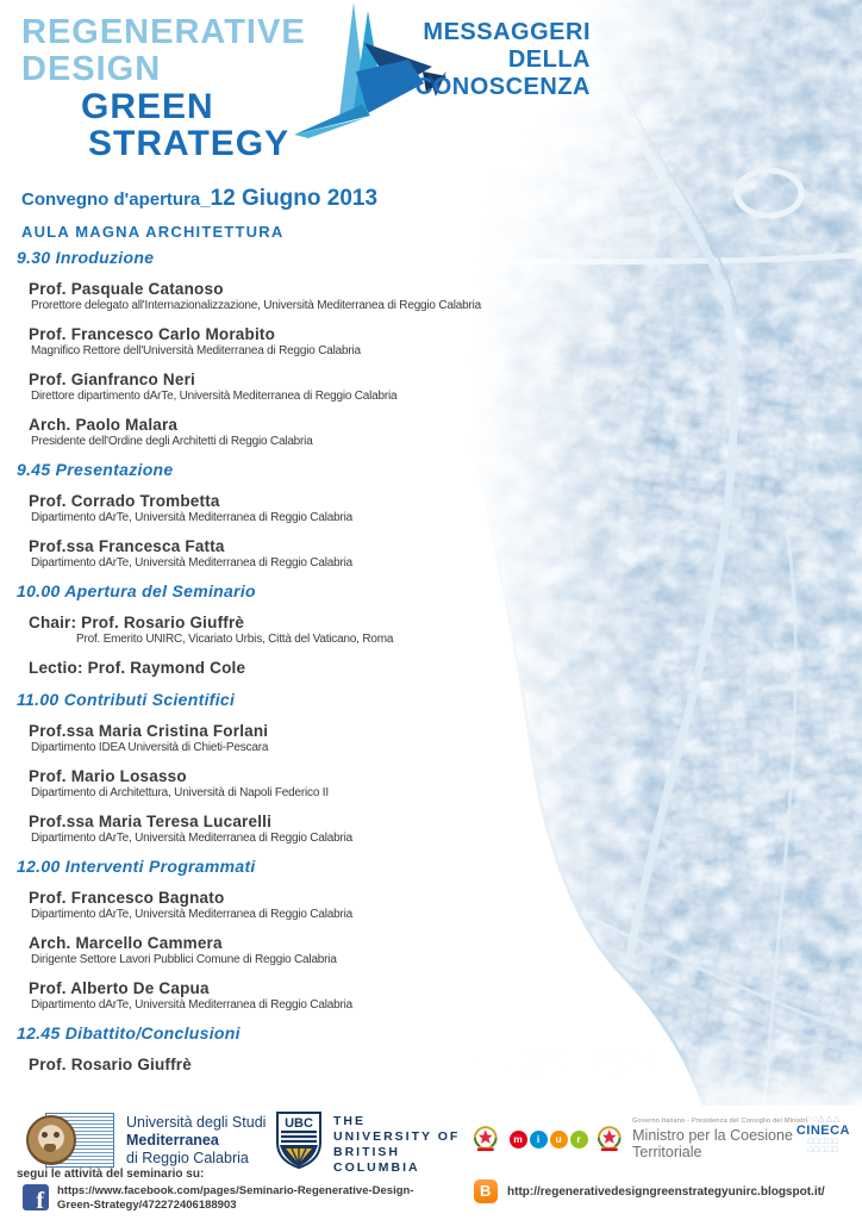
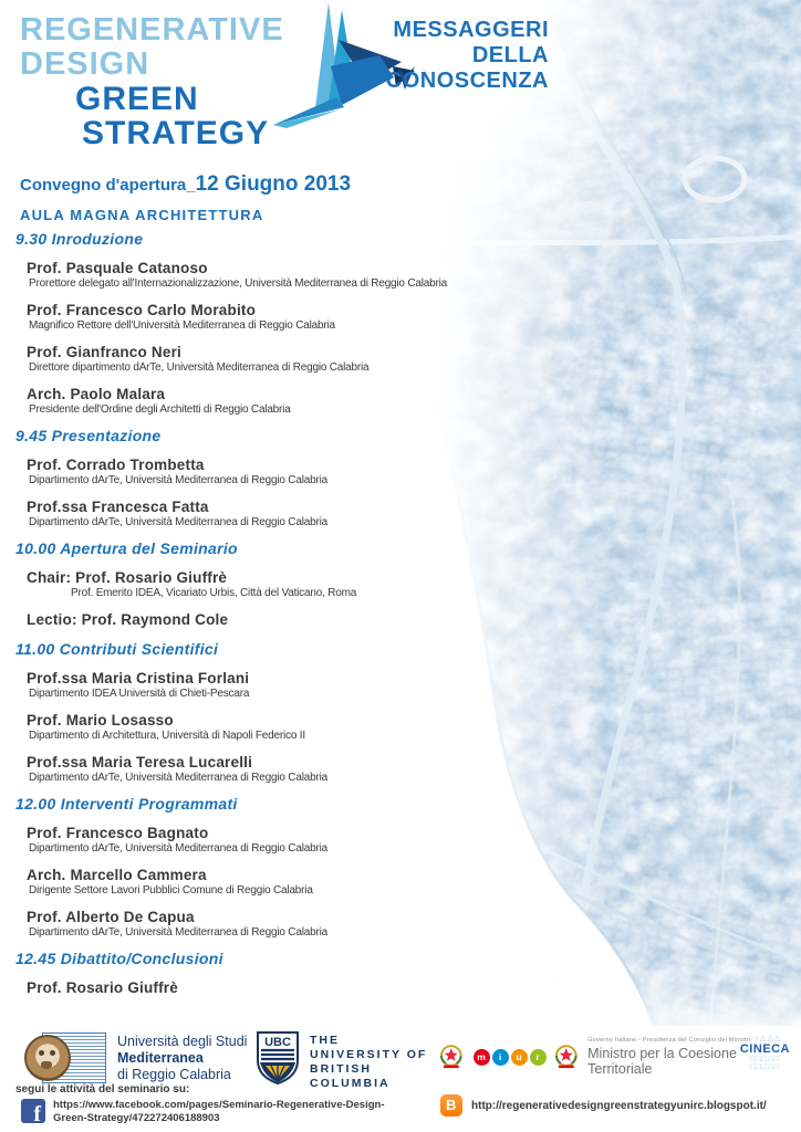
  REGENERATIVE
  DESIGN
  GREEN
  STRATEGY
  MESSAGGERI
  DELLA
  CONOSCENZA
  Convegno d'apertura_12 Giugno 2013
  AULA MAGNA ARCHITETTURA
  9.30 Inroduzione
  Prof. Pasquale Catanoso
  Prorettore delegato all'Internazionalizzazione, Università Mediterranea di Reggio Calabria
  Prof. Francesco Carlo Morabito
  Magnifico Rettore dell'Università Mediterranea di Reggio Calabria
  Prof. Gianfranco Neri
  Direttore dipartimento dArTe, Università Mediterranea di Reggio Calabria
  Arch. Paolo Malara
  Presidente dell'Ordine degli Architetti di Reggio Calabria
  9.45 Presentazione
  Prof. Corrado Trombetta
  Dipartimento dArTe, Università Mediterranea di Reggio Calabria
  Prof.ssa Francesca Fatta
  Dipartimento dArTe, Università Mediterranea di Reggio Calabria
  10.00 Apertura del Seminario
  Chair: Prof. Rosario Giuffrè
- Prof. Emerito UNIRC, Vicariato Urbis, Città del Vaticano, Roma
+ Prof. Emerito IDEA, Vicariato Urbis, Città del Vaticano, Roma
  Lectio: Prof. Raymond Cole
  11.00 Contributi Scientifici
  Prof.ssa Maria Cristina Forlani
  Dipartimento IDEA Università di Chieti-Pescara
  Prof. Mario Losasso
  Dipartimento di Architettura, Università di Napoli Federico II
  Prof.ssa Maria Teresa Lucarelli
  Dipartimento dArTe, Università Mediterranea di Reggio Calabria
  12.00 Interventi Programmati
  Prof. Francesco Bagnato
  Dipartimento dArTe, Università Mediterranea di Reggio Calabria
  Arch. Marcello Cammera
  Dirigente Settore Lavori Pubblici Comune di Reggio Calabria
  Prof. Alberto De Capua
  Dipartimento dArTe, Università Mediterranea di Reggio Calabria
  12.45 Dibattito/Conclusioni
  Prof. Rosario Giuffrè
  Università degli Studi
  Mediterranea
  di Reggio Calabria
  UBC
  THE
  UNIVERSITY OF
  BRITISH
  COLUMBIA
  m
  i
  u
  r
  Ministro per la Coesione Territoriale
  CINECA
  segui le attività del seminario su:
  f
  https://www.facebook.com/pages/Seminario-Regenerative-Design-
  Green-Strategy/472272406188903
  B
  http://regenerativedesigngreenstrategyunirc.blogspot.it/
